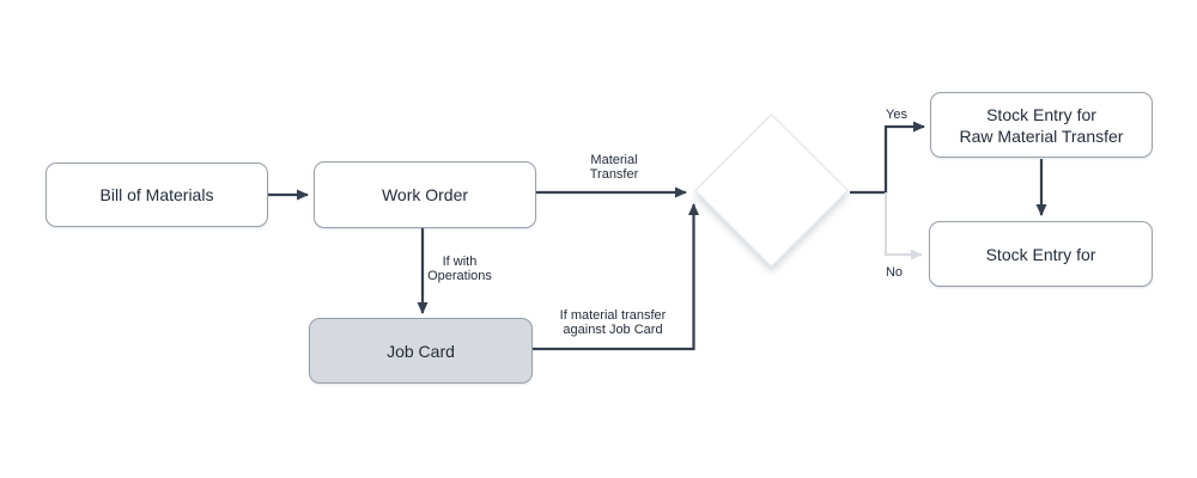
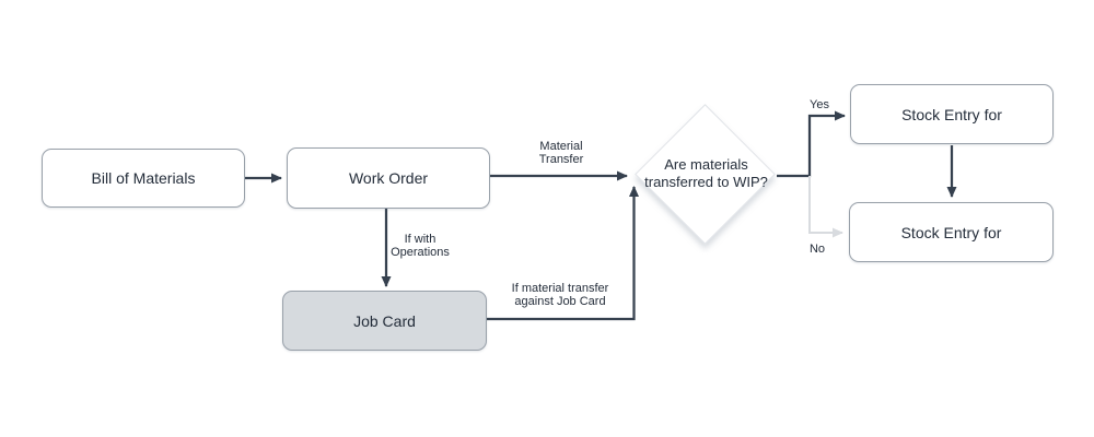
  Bill of Materials
  Work Order
  Job Card
  Stock Entry for
- Raw Material Transfer
  Stock Entry for
+ Are materials
+ transferred to WIP?
  Material
  Transfer
  If with
  Operations
  If material transfer
  against Job Card
  Yes
  No
